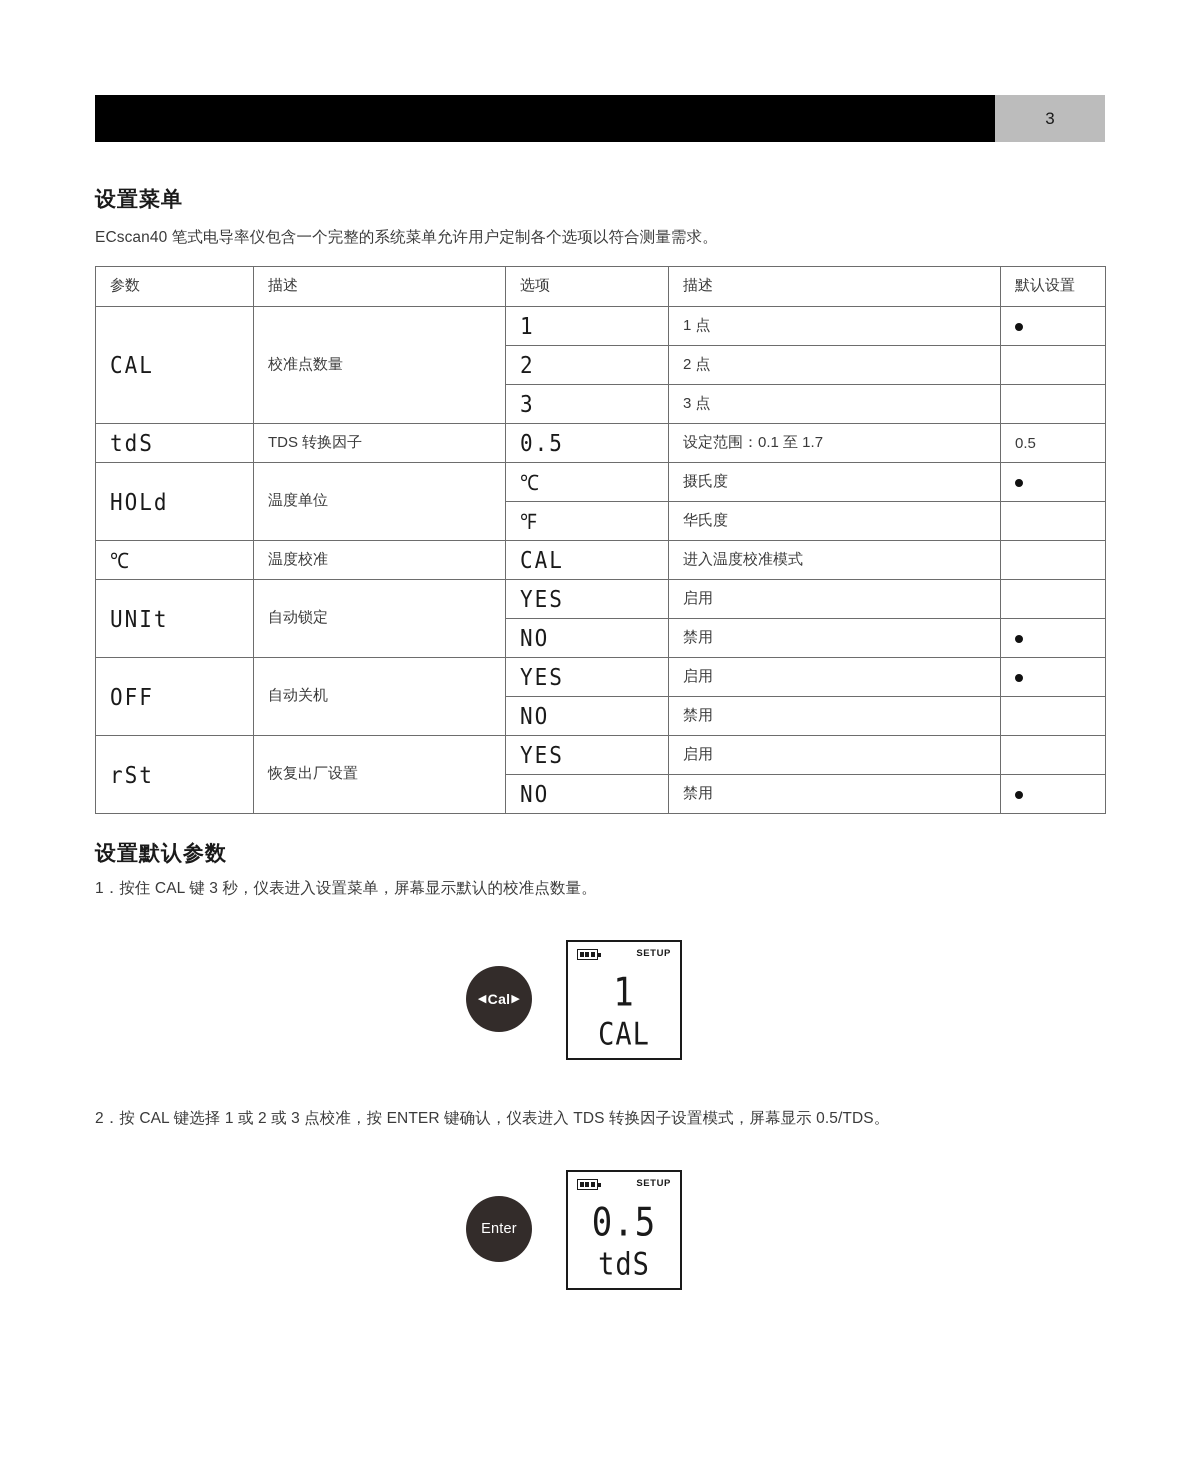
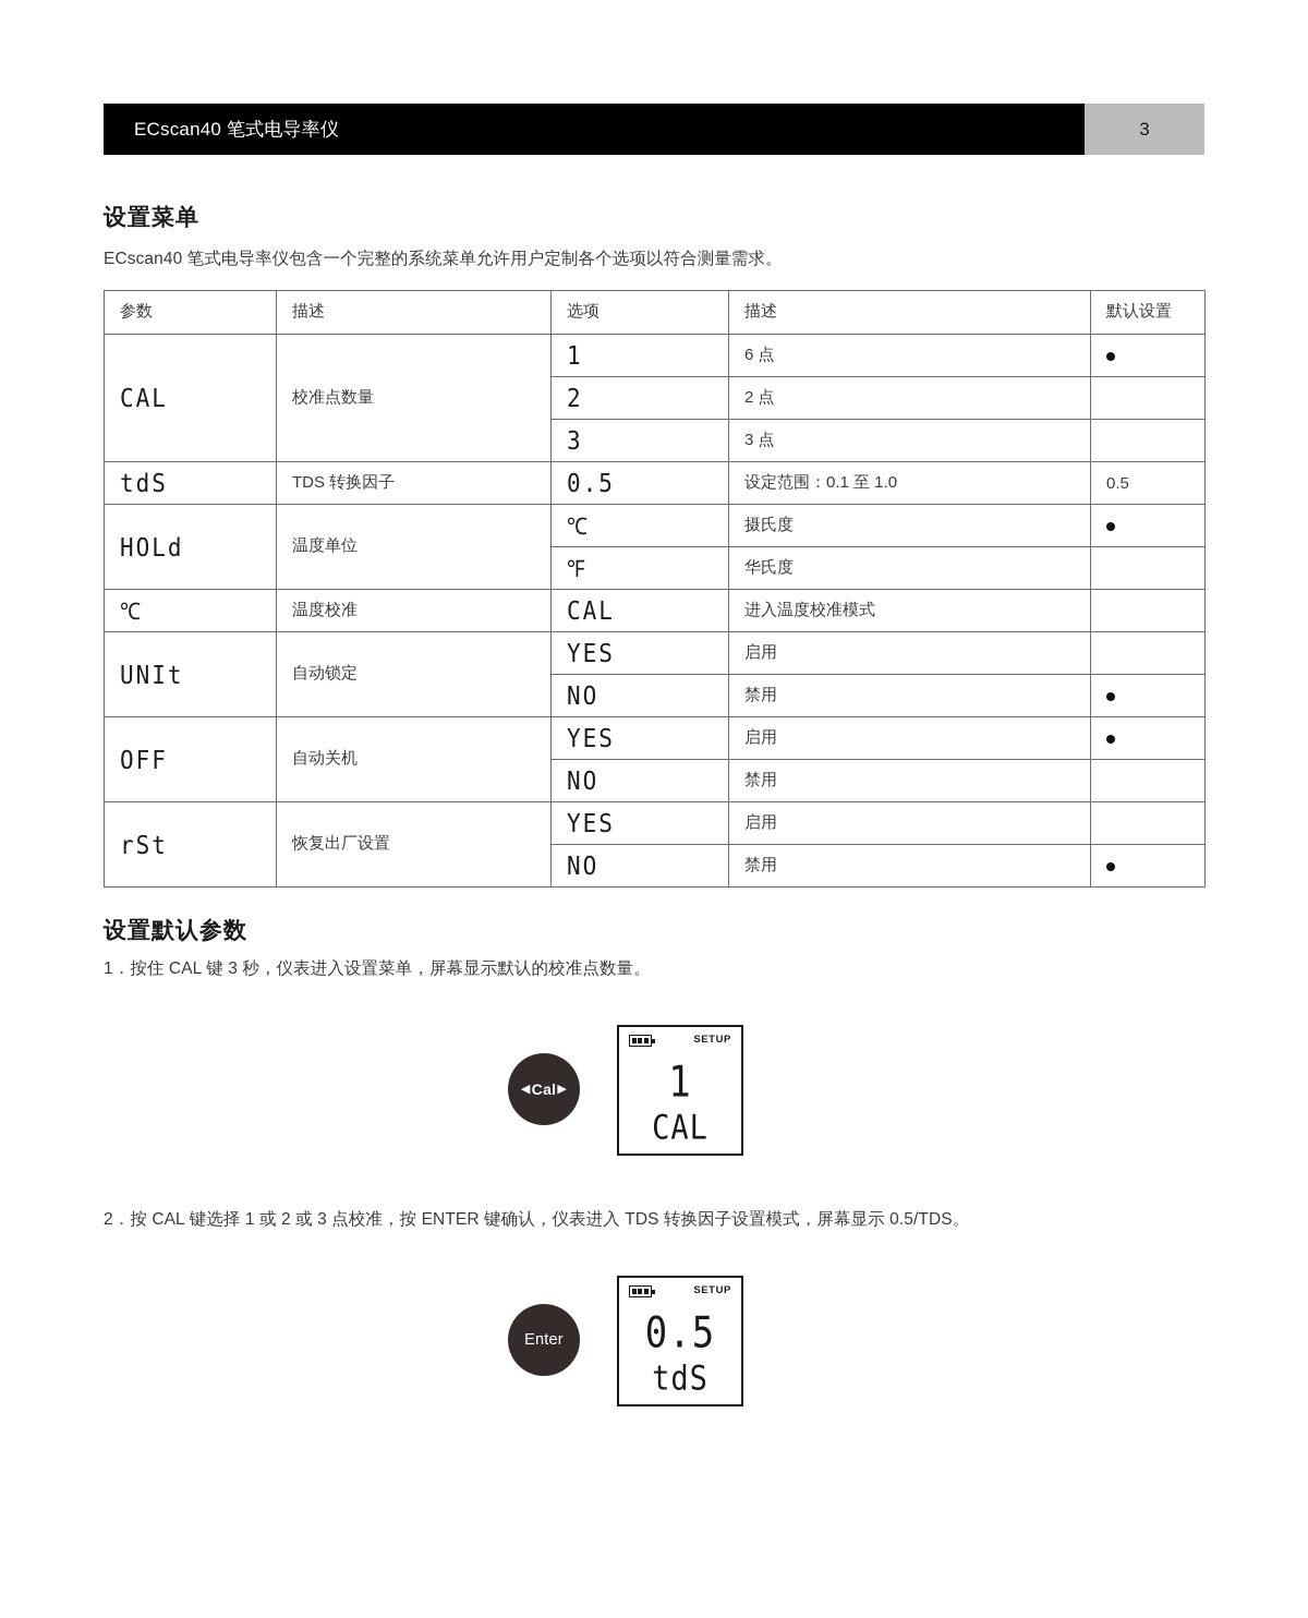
+ ECscan40 笔式电导率仪
  3
  设置菜单
  ECscan40 笔式电导率仪包含一个完整的系统菜单允许用户定制各个选项以符合测量需求。
  参数	描述	选项	描述	默认设置
- CAL	校准点数量	1	1 点
+ CAL	校准点数量	1	6 点
  2	2 点
  3	3 点
- tdS	TDS 转换因子	0.5	设定范围：0.1 至 1.7	0.5
+ tdS	TDS 转换因子	0.5	设定范围：0.1 至 1.0	0.5
  HOLd	温度单位	℃	摄氏度
  ℉	华氏度
  ℃	温度校准	CAL	进入温度校准模式
  UNIt	自动锁定	YES	启用
  NO	禁用
  OFF	自动关机	YES	启用
  NO	禁用
  rSt	恢复出厂设置	YES	启用
  NO	禁用
  设置默认参数
  1．按住 CAL 键 3 秒，仪表进入设置菜单，屏幕显示默认的校准点数量。
  ◀
  Cal
  ▶
  SETUP
  1
  CAL
  2．按 CAL 键选择 1 或 2 或 3 点校准，按 ENTER 键确认，仪表进入 TDS 转换因子设置模式，屏幕显示 0.5/TDS。
  Enter
  SETUP
  0.5
  tdS
